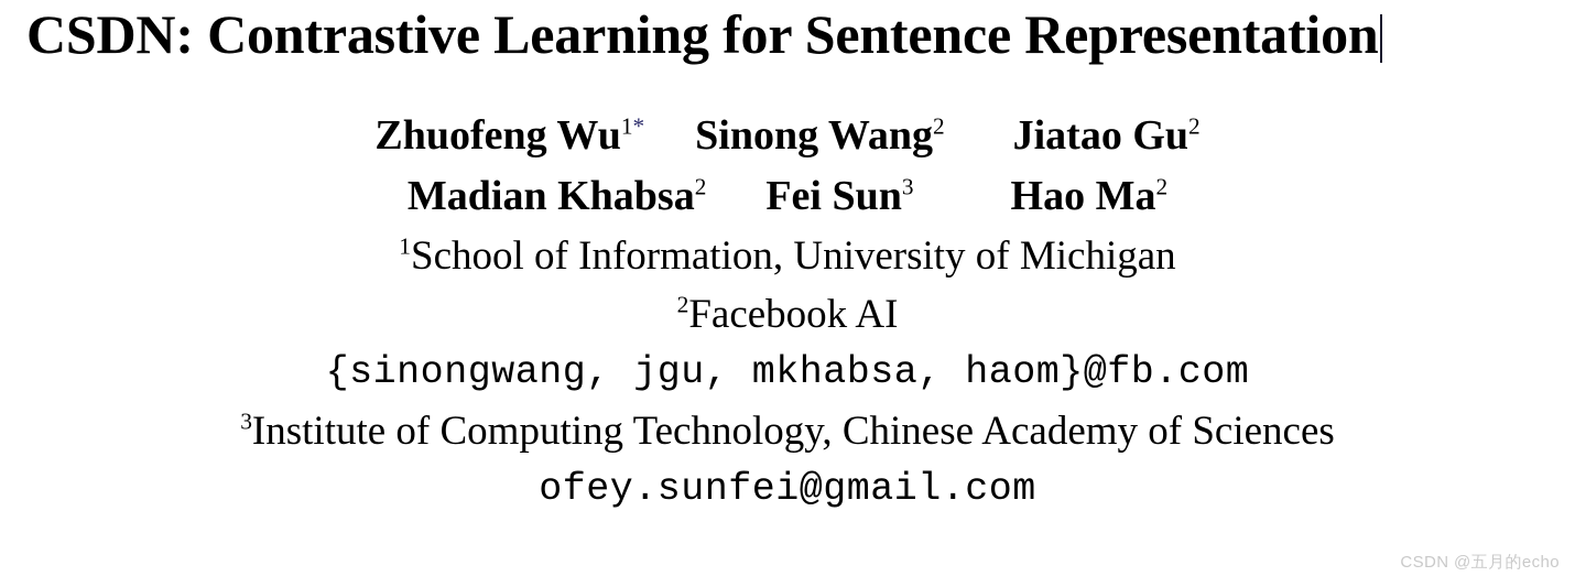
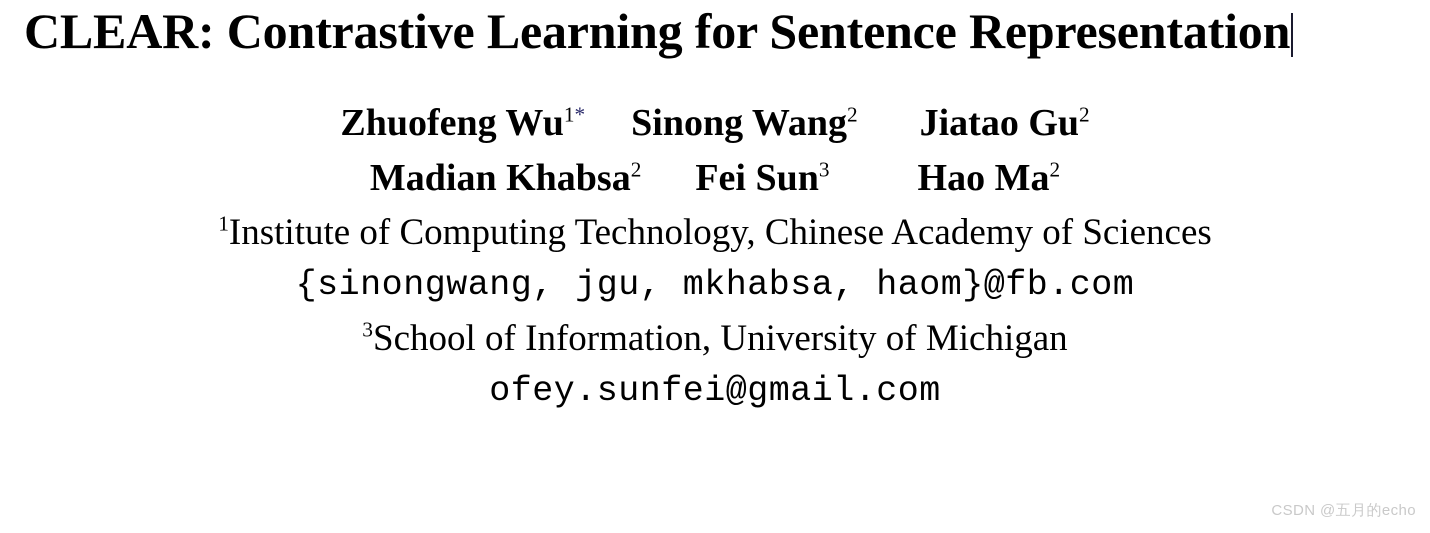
- CSDN: Contrastive Learning for Sentence Representation
+ CLEAR: Contrastive Learning for Sentence Representation
  Zhuofeng Wu1* Sinong Wang2 Jiatao Gu2
  Madian Khabsa2 Fei Sun3 Hao Ma2
- 1School of Information, University of Michigan
+ 1Institute of Computing Technology, Chinese Academy of Sciences
- 2Facebook AI
  {sinongwang, jgu, mkhabsa, haom}@fb.com
- 3Institute of Computing Technology, Chinese Academy of Sciences
+ 3School of Information, University of Michigan
  ofey.sunfei@gmail.com
  CSDN @五月的echo
